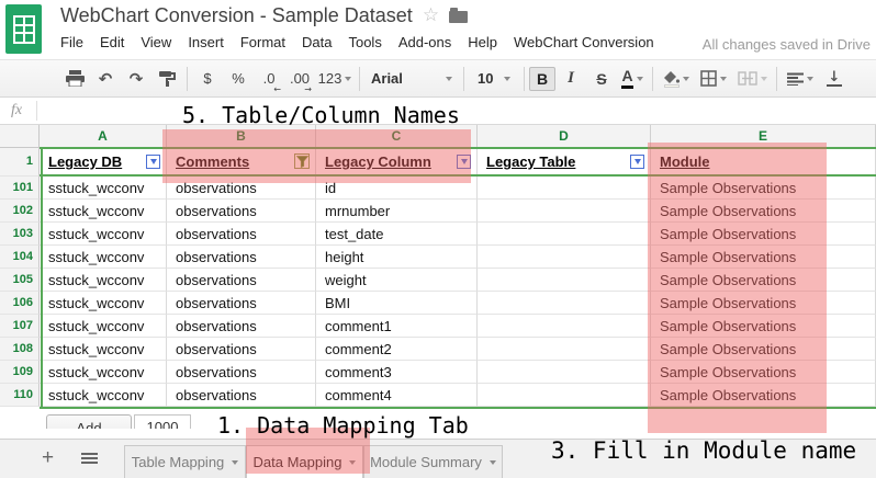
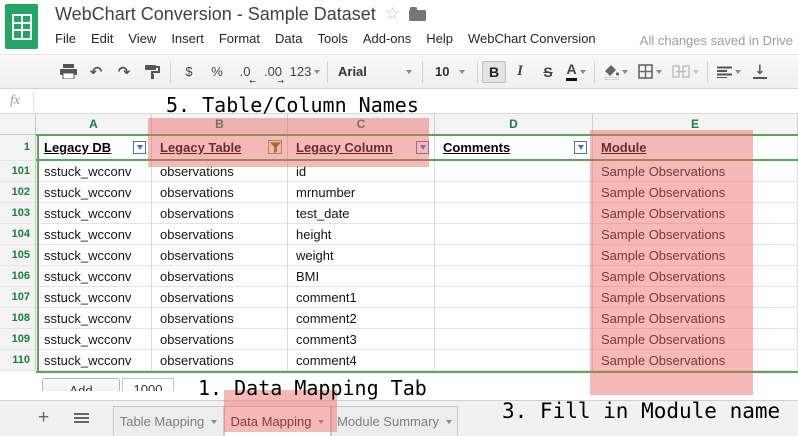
  WebChart Conversion - Sample Dataset
  ☆
  File
  Edit
  View
  Insert
  Format
  Data
  Tools
  Add-ons
  Help
  WebChart Conversion
  All changes saved in Drive
  ↶
  ↷
  $
  %
  .0
  ←
  .00
  →
  123
  Arial
  10
  B
  I
  S
  A
  ↓
  fx
  A
  B
  C
  D
  E
  1
  Legacy DB
- Comments
+ Legacy Table
  Legacy Column
- Legacy Table
+ Comments
  Module
  101
  sstuck_wcconv
  observations
  id
  Sample Observations
  102
  sstuck_wcconv
  observations
  mrnumber
  Sample Observations
  103
  sstuck_wcconv
  observations
  test_date
  Sample Observations
  104
  sstuck_wcconv
  observations
  height
  Sample Observations
  105
  sstuck_wcconv
  observations
  weight
  Sample Observations
  106
  sstuck_wcconv
  observations
  BMI
  Sample Observations
  107
  sstuck_wcconv
  observations
  comment1
  Sample Observations
  108
  sstuck_wcconv
  observations
  comment2
  Sample Observations
  109
  sstuck_wcconv
  observations
  comment3
  Sample Observations
  110
  sstuck_wcconv
  observations
  comment4
  Sample Observations
  1000
  +
  Table Mapping
  Data Mapping
  Module Summary
  5. Table/Column Names
  1. Data Mapping Tab
  3. Fill in Module name
